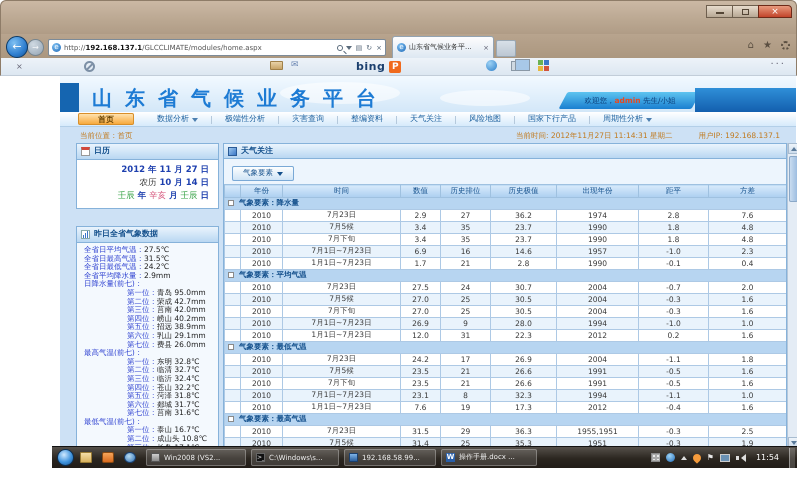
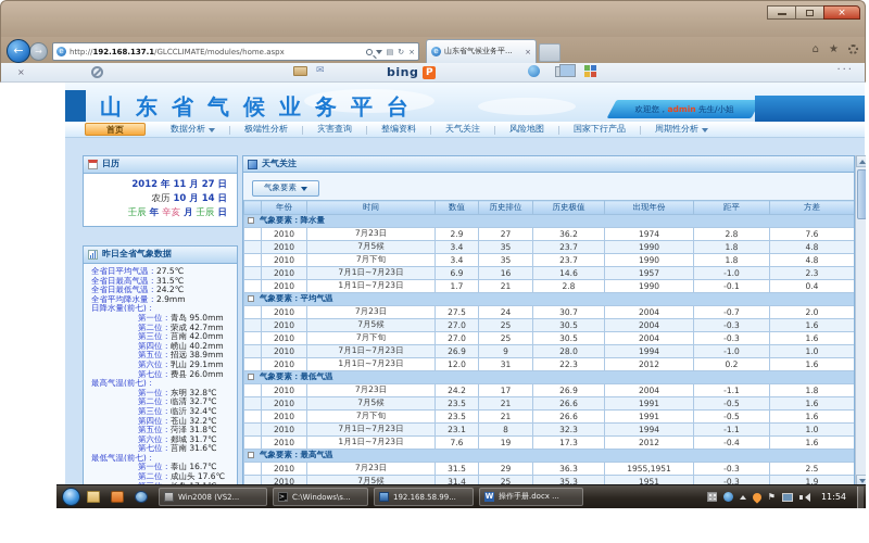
  ×
  →
  ←
  e
  http://192.168.137.1/GLCCLIMATE/modules/home.aspx
  ▤
  ↻
  ×
  e
  山东省气候业务平...
  ×
  ⌂
  ★
  ×
  ✉
  bing
  P
  ···
  山东省气候业务平台
  欢迎您，admin 先生/小姐
  首页
  数据分析
  极端性分析
  灾害查询
  整编资料
  天气关注
  风险地图
  国家下行产品
  周期性分析
- 当前位置：首页
- 当前时间: 2012年11月27日 11:14:31 星期二
- 用户IP: 192.168.137.1
  日历
  2012 年 11 月 27 日
  农历 10 月 14 日
  壬辰 年 辛亥 月 壬辰 日
  昨日全省气象数据
  全省日平均气温：27.5℃
  全省日最高气温：31.5℃
  全省日最低气温：24.2℃
  全省平均降水量：2.9mm
  日降水量(前七)：
  第一位：青岛 95.0mm
  第二位：荣成 42.7mm
  第三位：莒南 42.0mm
  第四位：崂山 40.2mm
  第五位：招远 38.9mm
  第六位：乳山 29.1mm
  第七位：费县 26.0mm
  最高气温(前七)：
  第一位：东明 32.8℃
  第二位：临清 32.7℃
  第三位：临沂 32.4℃
  第四位：苍山 32.2℃
  第五位：菏泽 31.8℃
  第六位：郯城 31.7℃
  第七位：莒南 31.6℃
  最低气温(前七)：
  第一位：泰山 16.7℃
- 第二位：成山头 10.8℃
+ 第二位：成山头 17.6℃
  天气关注
  气象要素
  	年份	时间	数值	历史排位	历史极值	出现年份	距平	方差
  气象要素：降水量
  	2010	7月23日	2.9	27	36.2	1974	2.8	7.6
  	2010	7月5候	3.4	35	23.7	1990	1.8	4.8
  	2010	7月下旬	3.4	35	23.7	1990	1.8	4.8
  	2010	7月1日~7月23日	6.9	16	14.6	1957	-1.0	2.3
  	2010	1月1日~7月23日	1.7	21	2.8	1990	-0.1	0.4
  气象要素：平均气温
  	2010	7月23日	27.5	24	30.7	2004	-0.7	2.0
  	2010	7月5候	27.0	25	30.5	2004	-0.3	1.6
  	2010	7月下旬	27.0	25	30.5	2004	-0.3	1.6
  	2010	7月1日~7月23日	26.9	9	28.0	1994	-1.0	1.0
  	2010	1月1日~7月23日	12.0	31	22.3	2012	0.2	1.6
  气象要素：最低气温
  	2010	7月23日	24.2	17	26.9	2004	-1.1	1.8
  	2010	7月5候	23.5	21	26.6	1991	-0.5	1.6
  	2010	7月下旬	23.5	21	26.6	1991	-0.5	1.6
  	2010	7月1日~7月23日	23.1	8	32.3	1994	-1.1	1.0
  	2010	1月1日~7月23日	7.6	19	17.3	2012	-0.4	1.6
  气象要素：最高气温
  	2010	7月23日	31.5	29	36.3	1955,1951	-0.3	2.5
  	2010	7月5候	31.4	25	35.3	1951	-0.3	1.9
  Win2008 (VS2...
  C:\Windows\s...
  192.168.58.99...
  W
  操作手册.docx ...
  ⚑
  11:54
